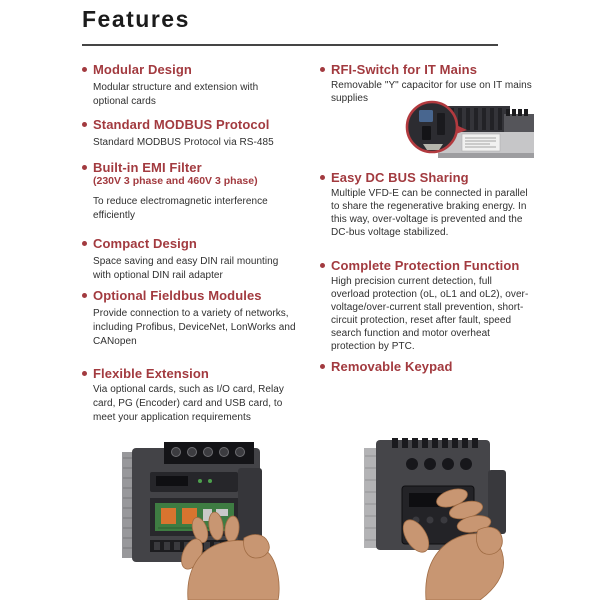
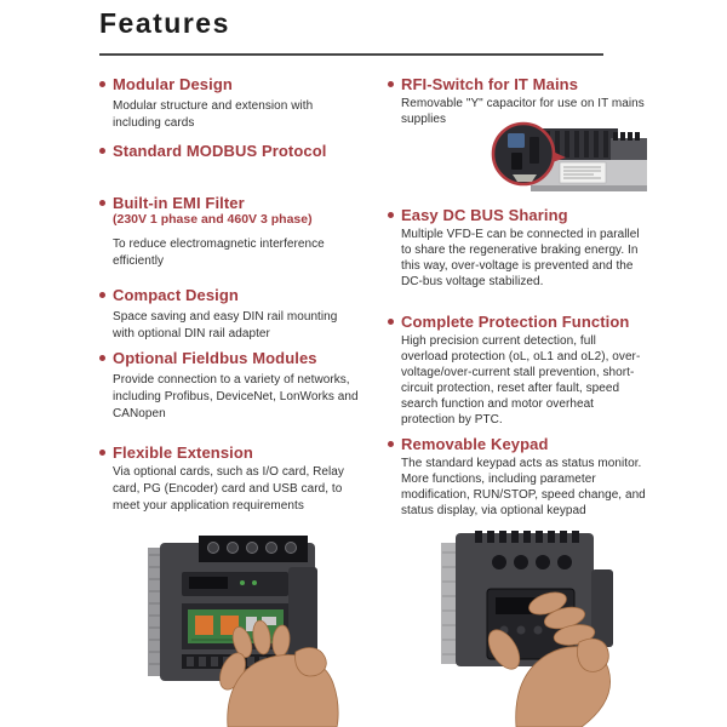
  Features
  Modular Design
- Modular structure and extension with optional cards
+ Modular structure and extension with including cards
  Standard MODBUS Protocol
- Standard MODBUS Protocol via RS-485
  Built-in EMI Filter
- (230V 3 phase and 460V 3 phase)
+ (230V 1 phase and 460V 3 phase)
  To reduce electromagnetic interference efficiently
  Compact Design
  Space saving and easy DIN rail mounting with optional DIN rail adapter
  Optional Fieldbus Modules
  Provide connection to a variety of networks, including Profibus, DeviceNet, LonWorks and CANopen
  Flexible Extension
  Via optional cards, such as I/O card, Relay card, PG (Encoder) card and USB card, to meet your application requirements
  RFI-Switch for IT Mains
  Removable "Y" capacitor for use on IT mains supplies
  Easy DC BUS Sharing
  Multiple VFD-E can be connected in parallel to share the regenerative braking energy. In this way, over-voltage is prevented and the DC-bus voltage stabilized.
  Complete Protection Function
  High precision current detection, full overload protection (oL, oL1 and oL2), over-voltage/over-current stall prevention, short-circuit protection, reset after fault, speed search function and motor overheat protection by PTC.
  Removable Keypad
+ The standard keypad acts as status monitor. More functions, including parameter modification, RUN/STOP, speed change, and status display, via optional keypad
